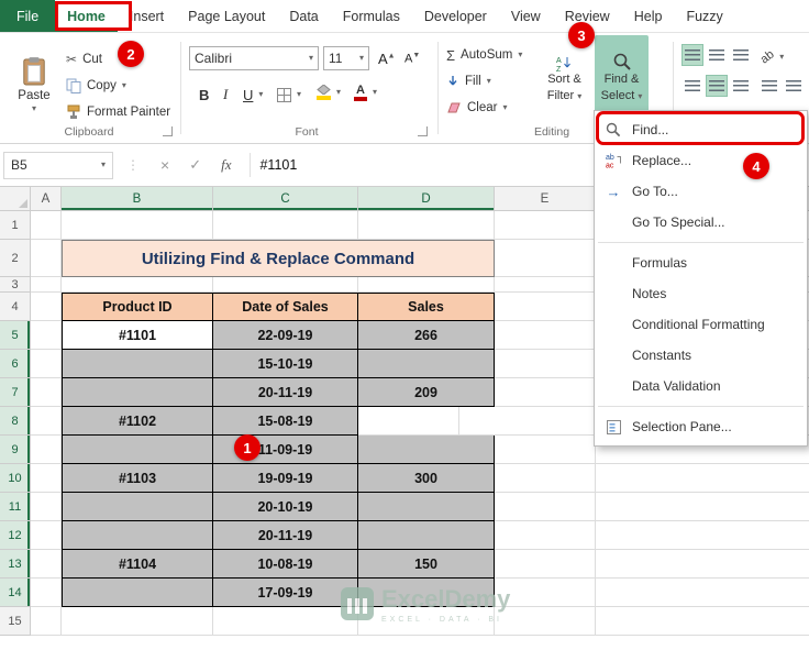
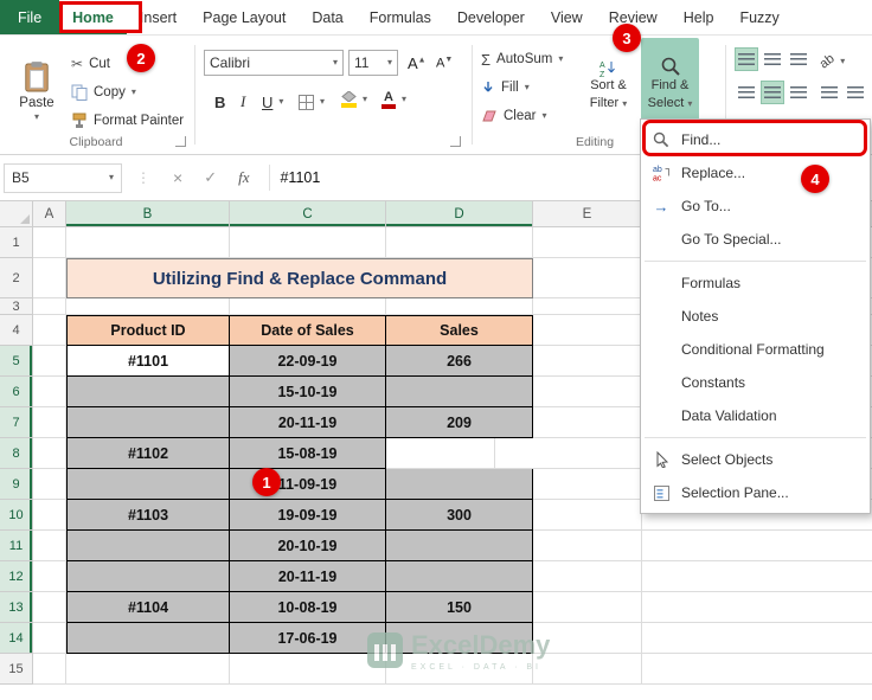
  File
  Home
  Insert
  Page Layout
  Data
  Formulas
  Developer
  View
  Review
  Help
  Fuzzy
  Paste
  ▾
  ✂
  Cut
  Copy
  ▾
  Format Painter
  Clipboard
  Calibri
  ▾
  11
  ▾
  B
  I
  U
  ▾
  ▾
  ▾
  A
  ▾
- Font
  Σ
  AutoSum
  ▾
  Fill
  ▾
  Clear
  ▾
  Sort &
  Filter ▾
  Find &
  Select ▾
  Editing
  ▾
  B5
  ▾
  ⋮
  ×
  ✓
  fx
  #1101
  A
  B
  C
  D
  E
  1
  2
  Utilizing Find & Replace Command
  3
  4
  Product ID
  Date of Sales
  Sales
  5
  #1101
  22-09-19
  266
  6
  15-10-19
  7
  20-11-19
  209
  8
  #1102
  15-08-19
  9
  11-09-19
  10
  #1103
  19-09-19
  300
  11
  20-10-19
  12
  20-11-19
  13
  #1104
  10-08-19
  150
  14
- 17-09-19
+ 17-06-19
  15
  ExcelDemy
  Find...
  Replace...
  →
  Go To...
  Go To Special...
  Formulas
  Notes
  Conditional Formatting
  Constants
  Data Validation
+ Select Objects
  Selection Pane...
  1
  2
  3
  4
